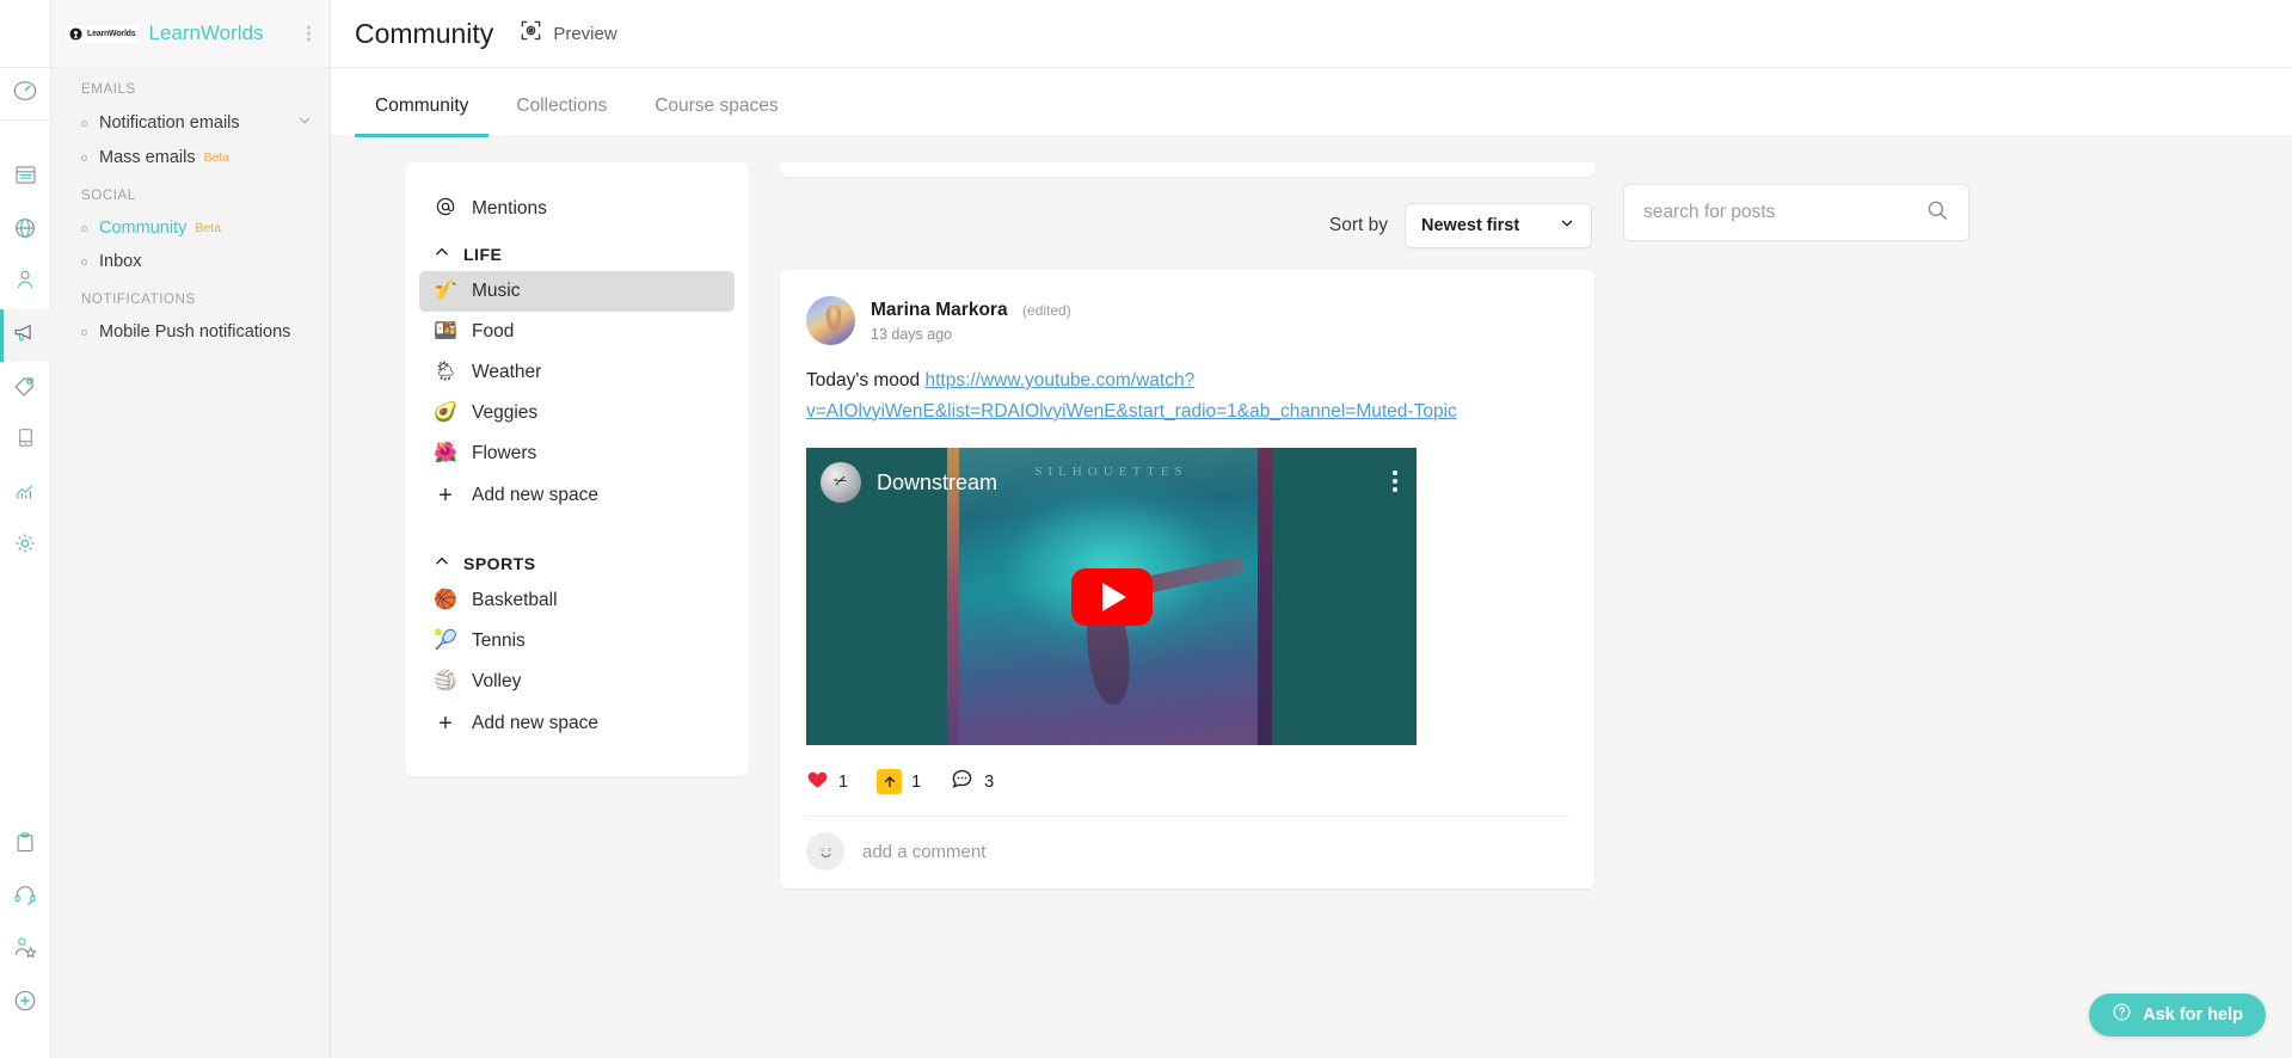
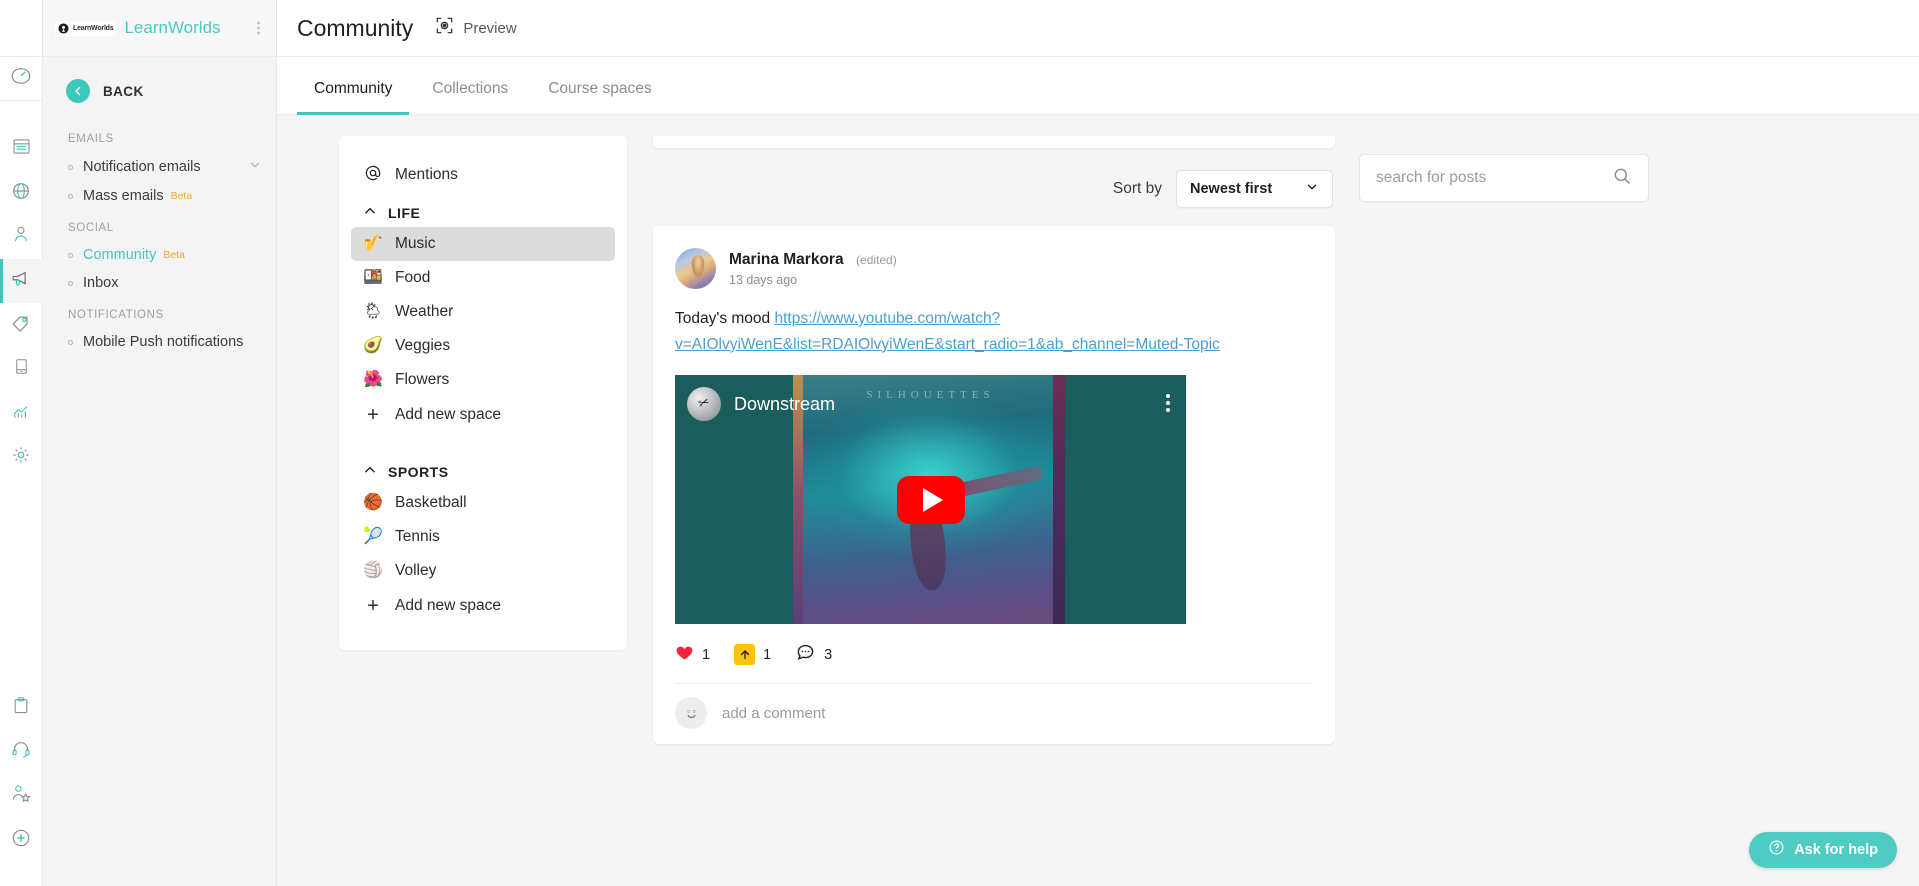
  LearnWorlds
+ BACK
  EMAILS
  Notification emails
  Mass emails
  Beta
  SOCIAL
  Community
  Beta
  Inbox
  NOTIFICATIONS
  Mobile Push notifications
  Community
  Preview
  Community
  Collections
  Course spaces
  Mentions
  LIFE
  🎷
  Music
  🍱
  Food
  🌦
  Weather
  🥑
  Veggies
  🌺
  Flowers
  +
  Add new space
  SPORTS
  🏀
  Basketball
  🎾
  Tennis
  🏐
  Volley
  +
  Add new space
  Sort by
  Newest first
  Marina Markora (edited)
  13 days ago
  Today's mood https://www.youtube.com/watch?v=AIOlvyiWenE&list=RDAIOlvyiWenE&start_radio=1&ab_channel=Muted-Topic
  SILHOUETTES
  Downstream
  1
  1
  3
  add a comment
  search for posts
  Ask for help
